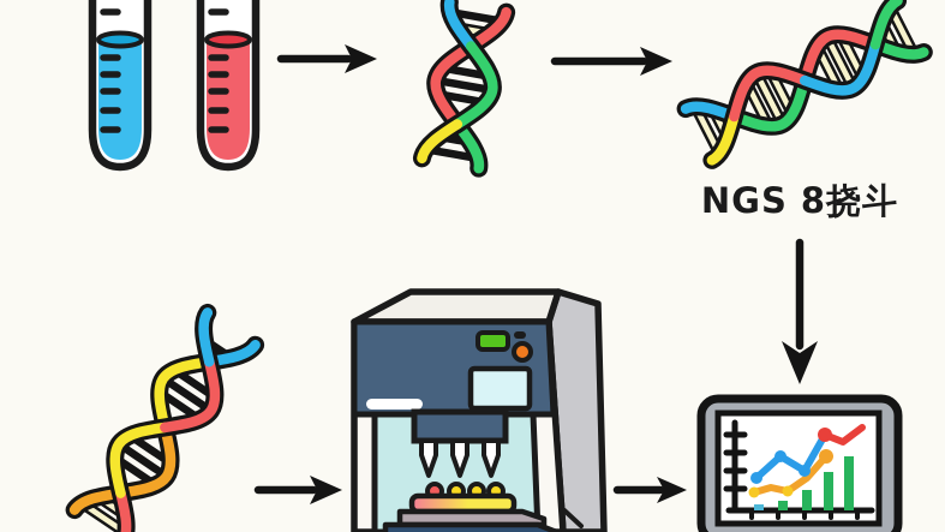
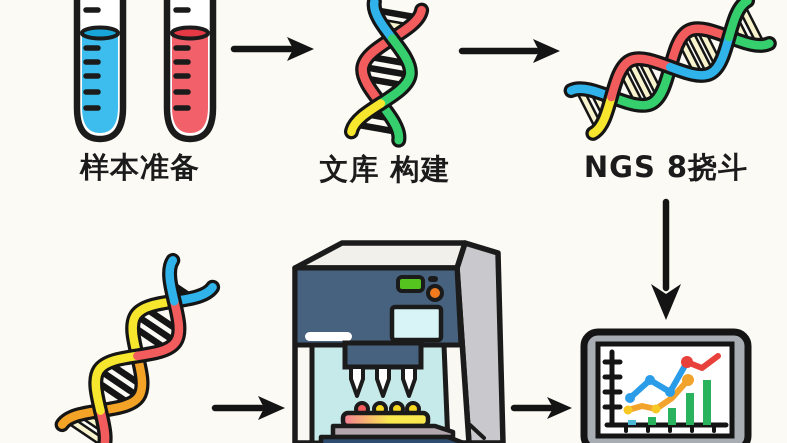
+ 样本准备
+ 文库 构建
  NGS 8挠斗
